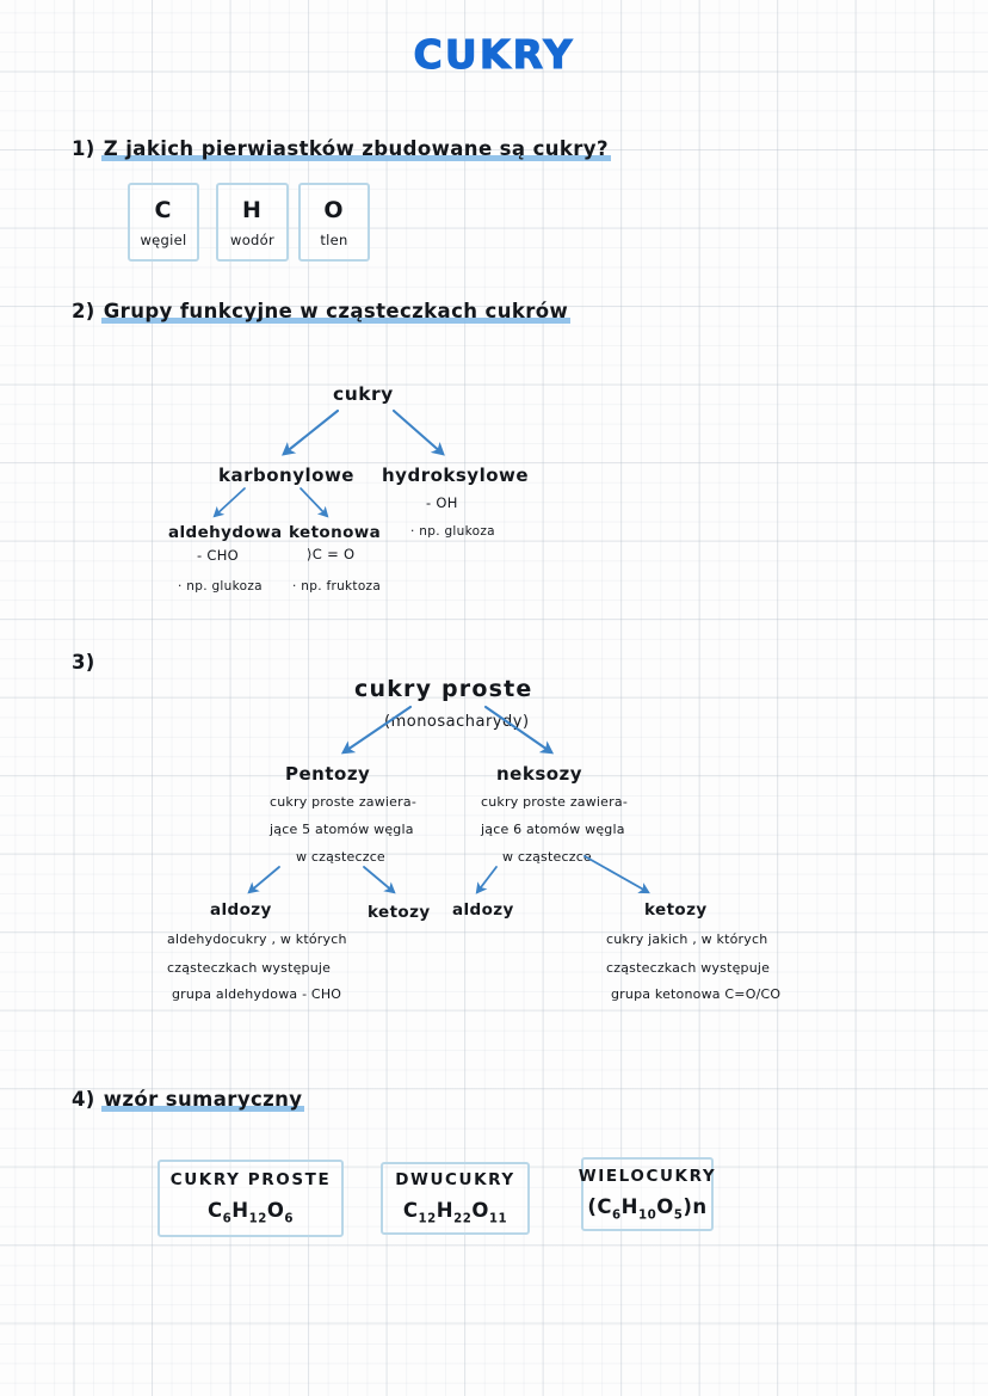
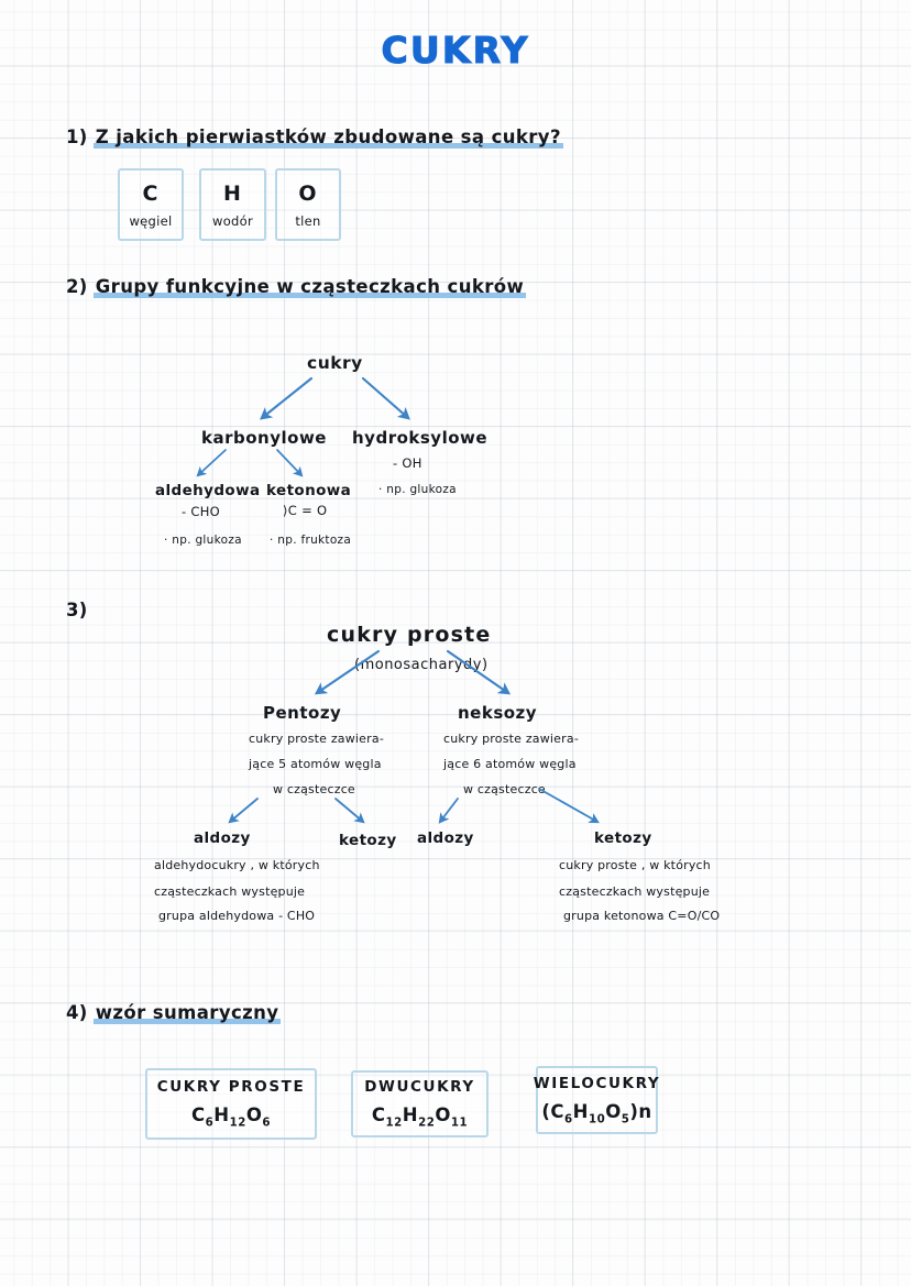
  CUKRY
  1) Z jakich pierwiastków zbudowane są cukry?
  C
  węgiel
  H
  wodór
  O
  tlen
  2) Grupy funkcyjne w cząsteczkach cukrów
  cukry
  karbonylowe
  hydroksylowe
  - OH
  · np. glukoza
  aldehydowa
  - CHO
  · np. glukoza
  ketonowa
  ⟩C = O
  · np. fruktoza
  3)
  cukry proste
  monosacharyy)
  Pentozy
  cukry proste zawiera-
  jące 5 atomów węgla
  w cząsteczce
  neksozy
  cukry proste zawiera-
  jące 6 atomów węgla
  w cząsteczc
  aldozy
  ketozy
  aldozy
  ketozy
  aldehydocukry , w których
  cząsteczkach występuje
  grupa aldehydowa - CHO
- cukry jakich , w których
+ cukry proste , w których
  cząsteczkach występuje
  grupa ketonowa C=O/CO
  4) wzór sumaryczny
  CUKRY PROSTE
  C6H12O6
  DWUCUKRY
  C12H22O11
  WIELOCUKRY
  (C6H10O5)n
